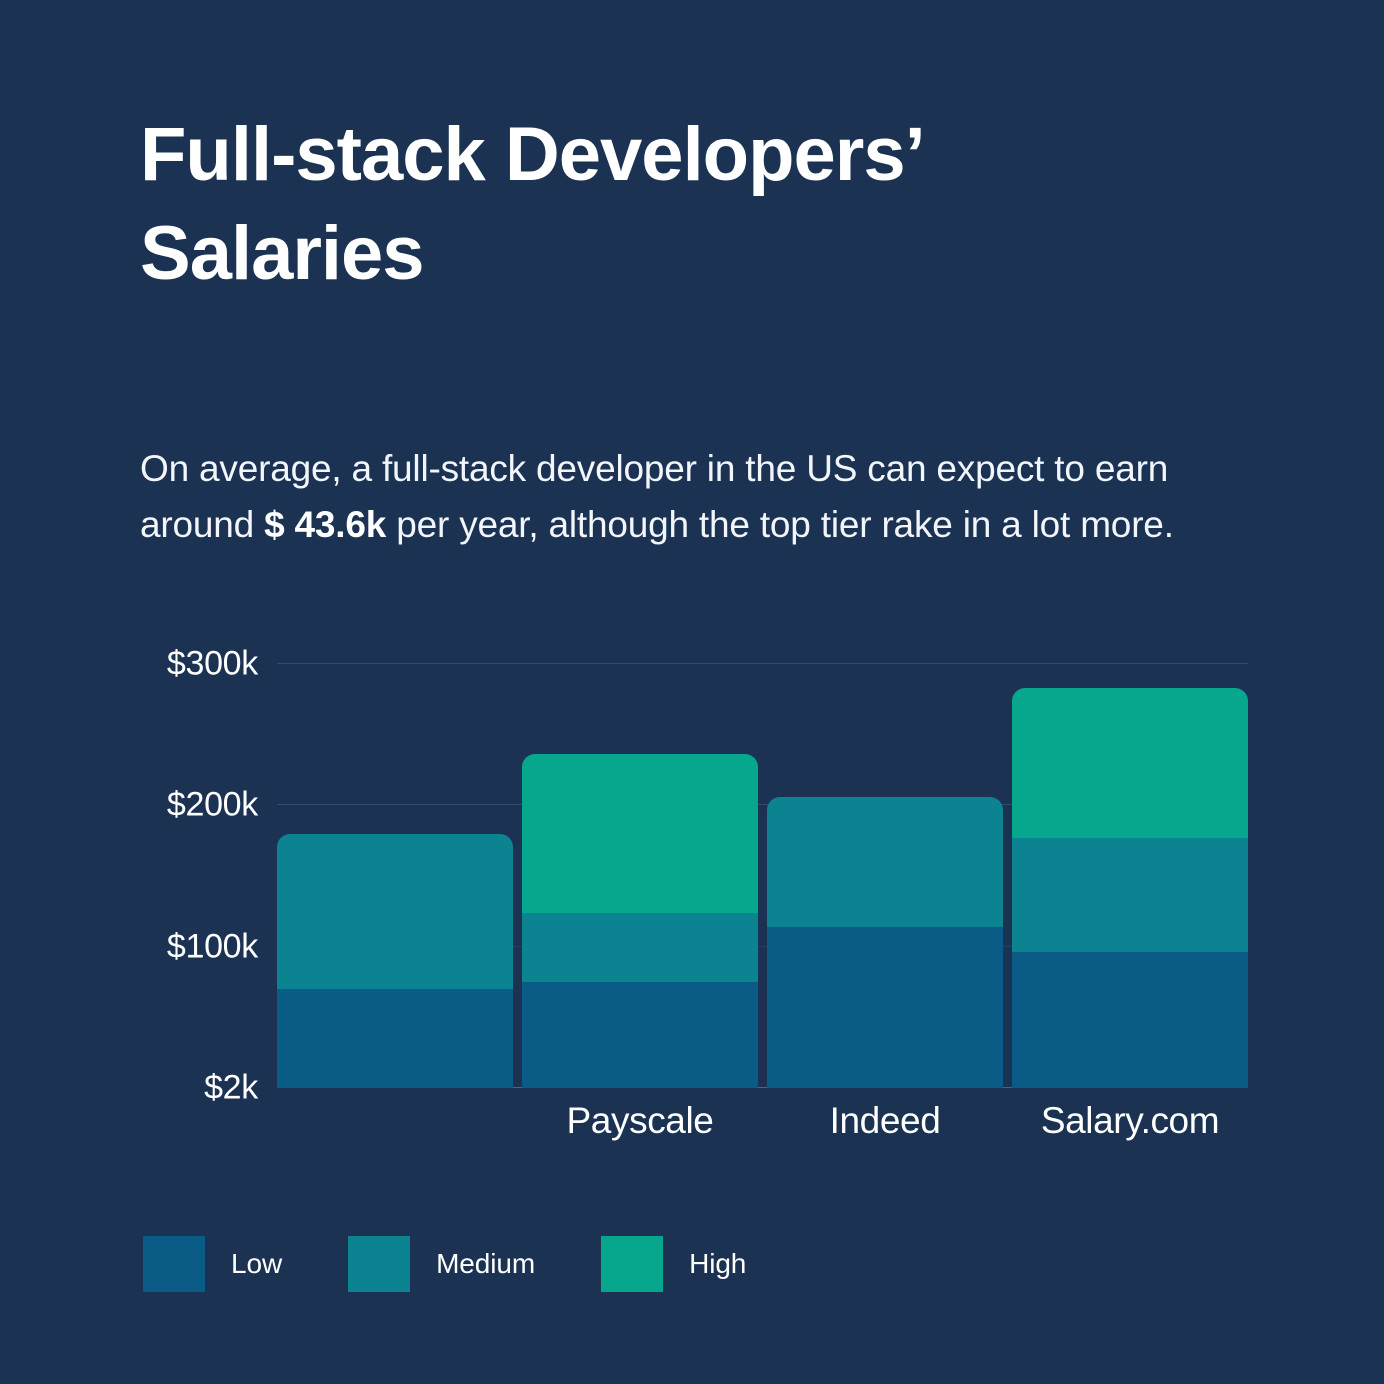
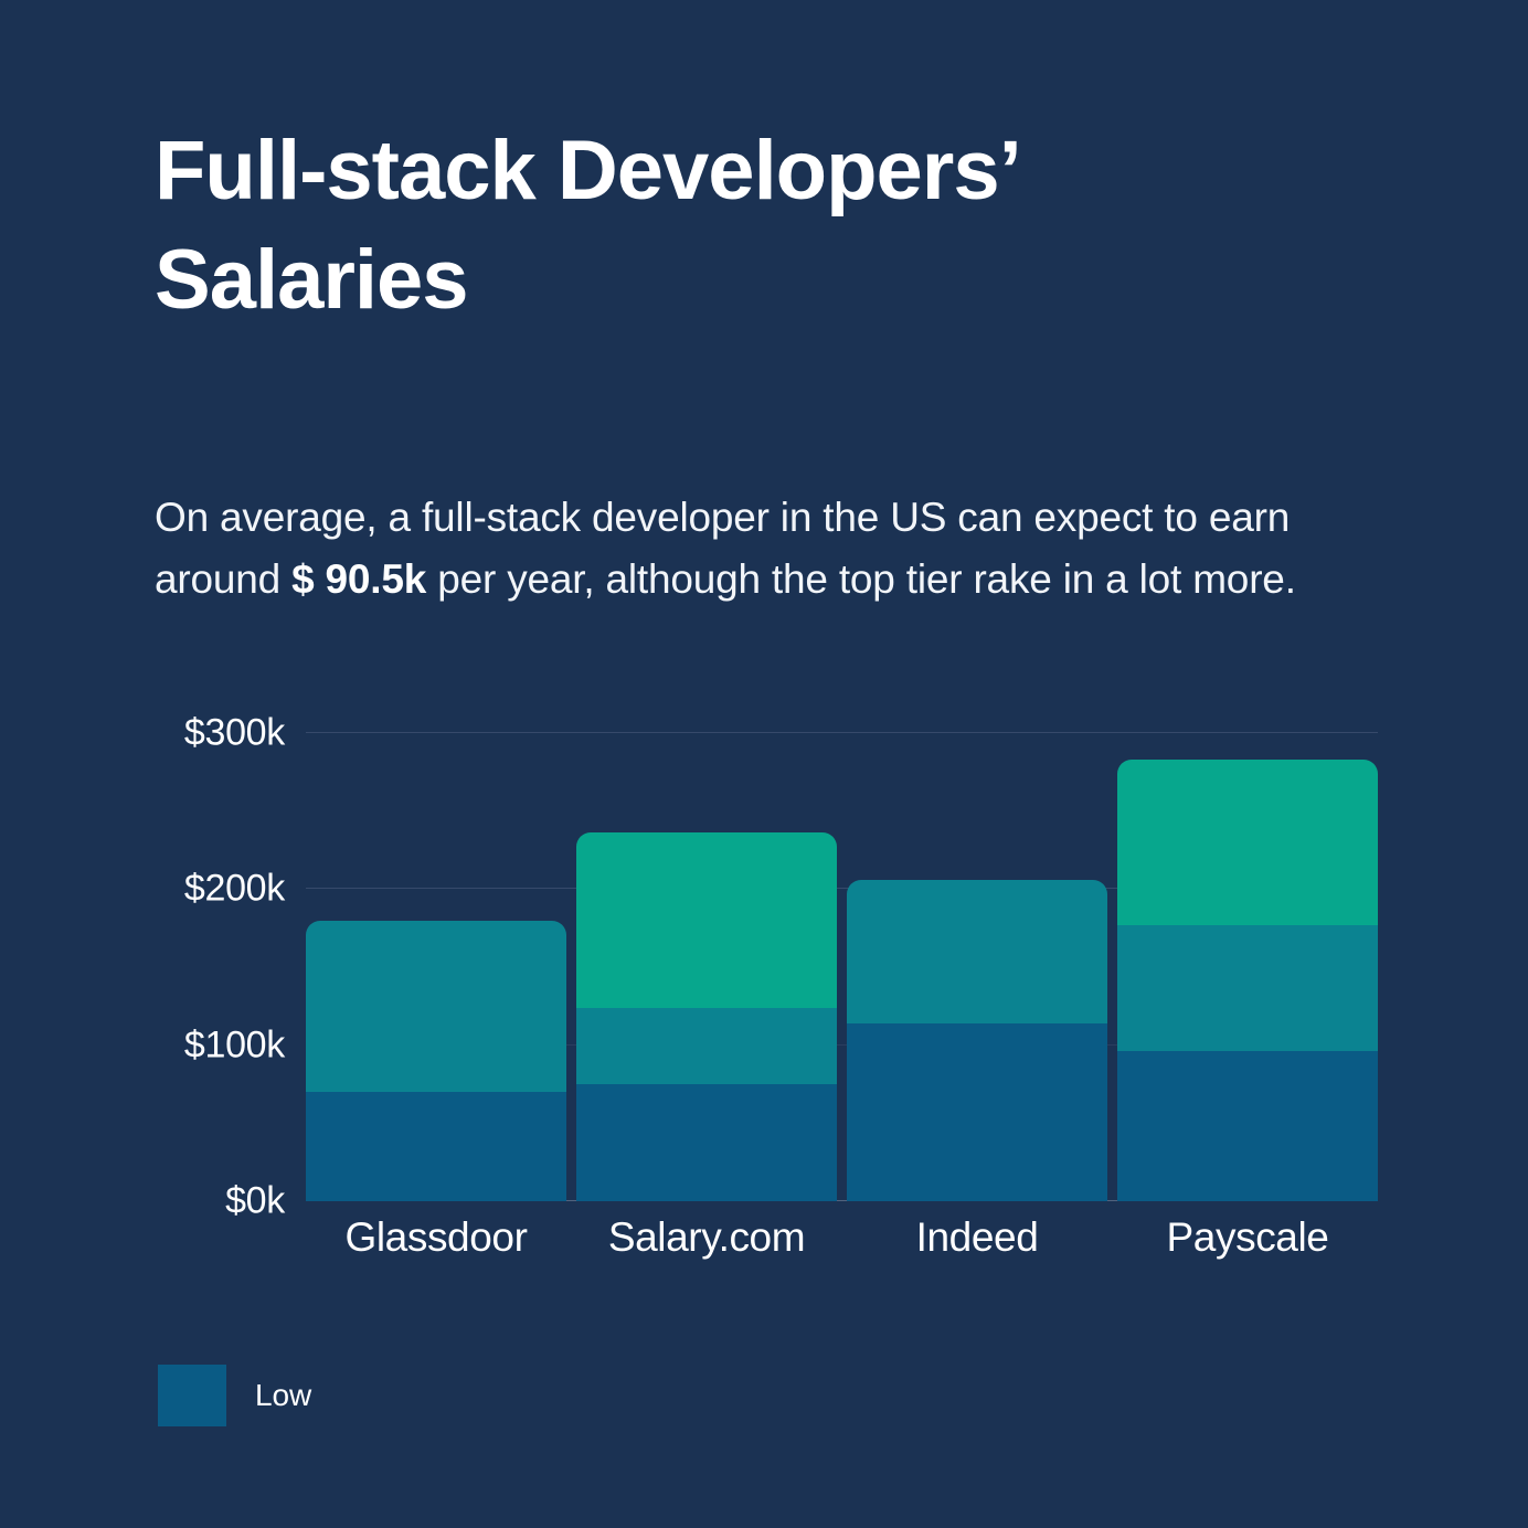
  Full-stack Developers’
  Salaries
- On average, a full-stack developer in the US can expect to earn around $ 43.6k per year, although the top tier rake in a lot more.
+ On average, a full-stack developer in the US can expect to earn around $ 90.5k per year, although the top tier rake in a lot more.
- $2k
+ $0k
  $100k
  $200k
  $300k
+ Glassdoor
- Payscale
+ Salary.com
  Indeed
- Salary.com
+ Payscale
  Low
- Medium
- High
